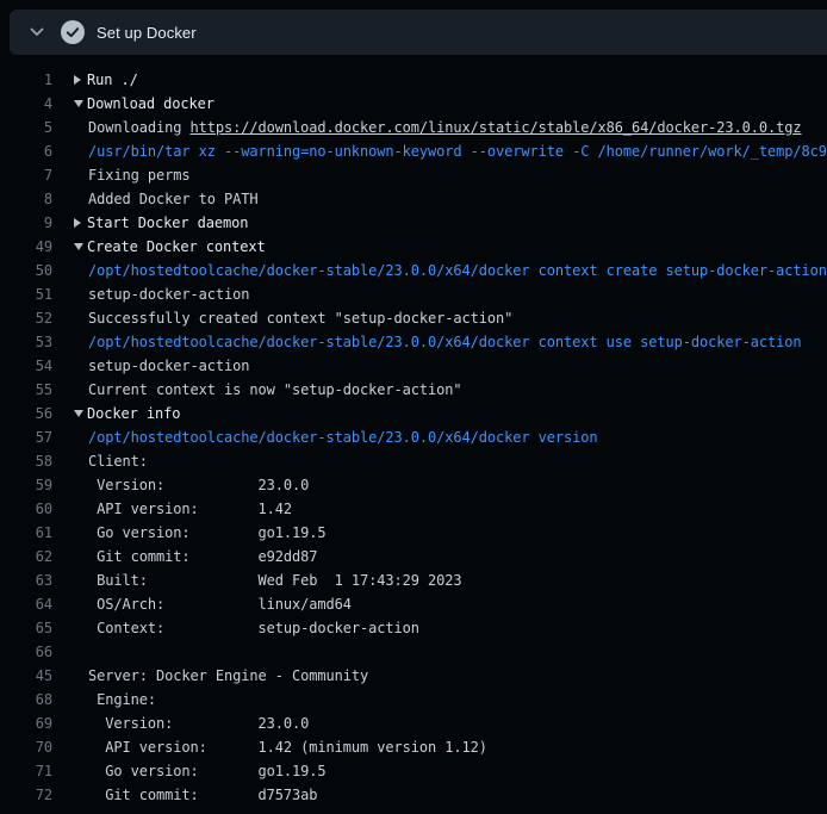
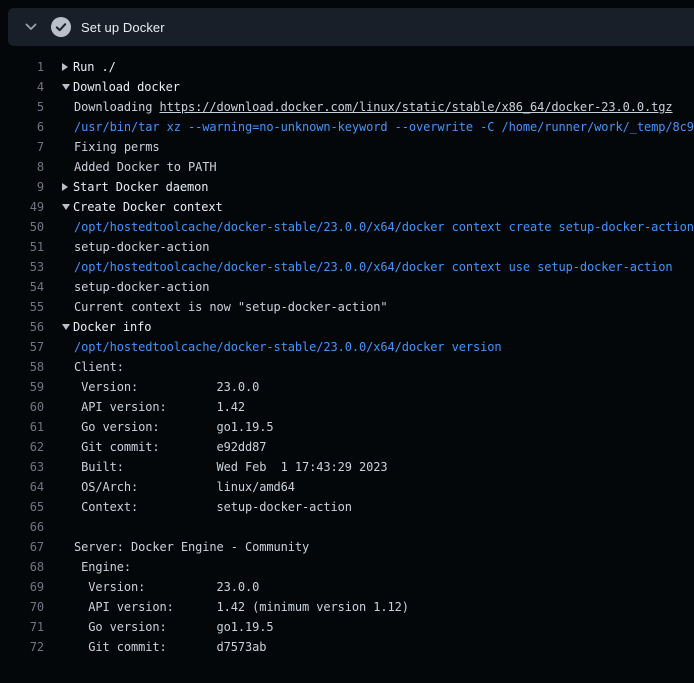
  Set up Docker
  1
  Run ./
  4
  Download docker
  5
  Downloading https://download.docker.com/linux/static/stable/x86_64/docker-23.0.0.tgz
  6
  /usr/bin/tar xz --warning=no-unknown-keyword --overwrite -C /home/runner/work/_temp/8c9
  7
  Fixing perms
  8
  Added Docker to PATH
  9
  Start Docker daemon
  49
  Create Docker context
  50
  /opt/hostedtoolcache/docker-stable/23.0.0/x64/docker context create setup-docker-action
  51
  setup-docker-action
- 52
- Successfully created context "setup-docker-action"
  53
  /opt/hostedtoolcache/docker-stable/23.0.0/x64/docker context use setup-docker-action
  54
  setup-docker-action
  55
  Current context is now "setup-docker-action"
  56
  Docker info
  57
  /opt/hostedtoolcache/docker-stable/23.0.0/x64/docker version
  58
  Client:
  59
  Version: 23.0.0
  60
  API version: 1.42
  61
  Go version: go1.19.5
  62
  Git commit: e92dd87
  63
  Built: Wed Feb 1 17:43:29 2023
  64
  OS/Arch: linux/amd64
  65
  Context: setup-docker-action
  66
- 45
+ 67
  Server: Docker Engine - Community
  68
  Engine:
  69
  Version: 23.0.0
  70
  API version: 1.42 (minimum version 1.12)
  71
  Go version: go1.19.5
  72
  Git commit: d7573ab
